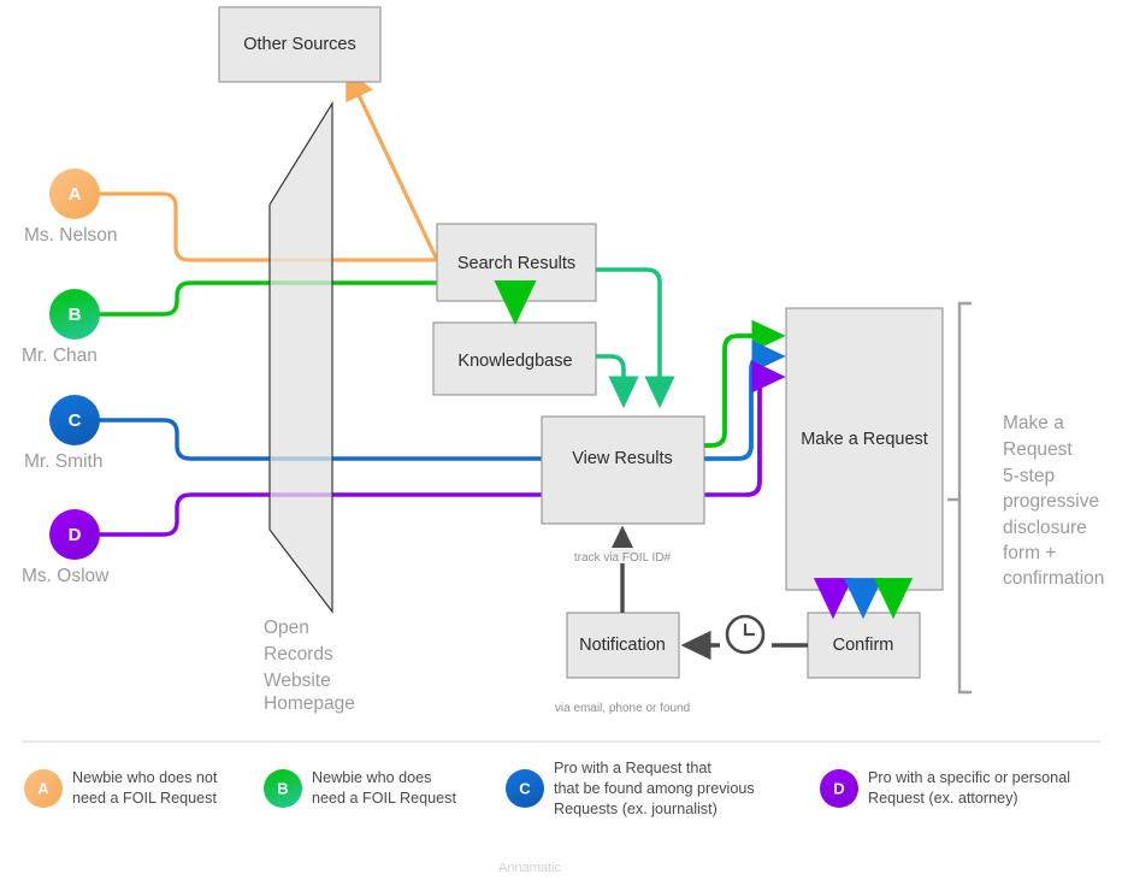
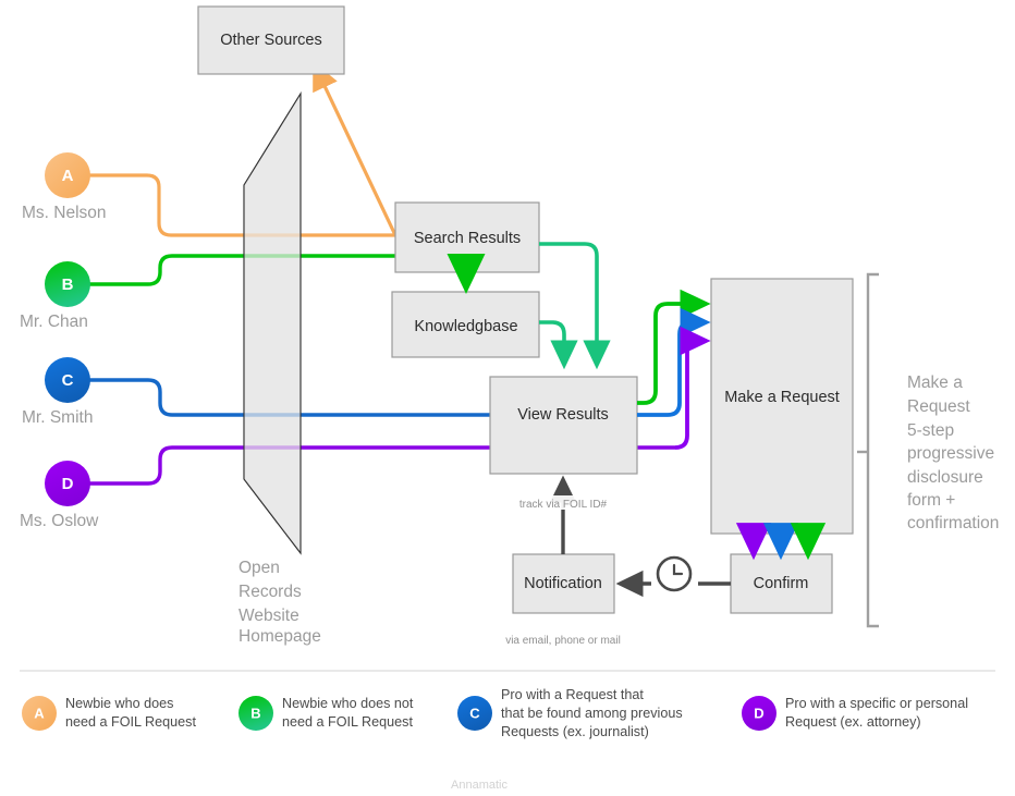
  Other Sources
  Search Results
  Knowledgbase
  View Results
  Make a Request
  Confirm
  Notification
  track via FOIL ID#
- via email, phone or found
+ via email, phone or mail
  Make a
  Request
  5-step
  progressive
  disclosure
  form +
  confirmation
  Open
  Records
  Website
  Homepage
  A
  Ms. Nelson
  B
  Mr. Chan
  C
  Mr. Smith
  D
  Ms. Oslow
  A
- Newbie who does not
+ Newbie who does
  need a FOIL Request
  B
- Newbie who does
+ Newbie who does not
  need a FOIL Request
  C
  Pro with a Request that
  that be found among previous
  Requests (ex. journalist)
  D
  Pro with a specific or personal
  Request (ex. attorney)
  Annamatic
